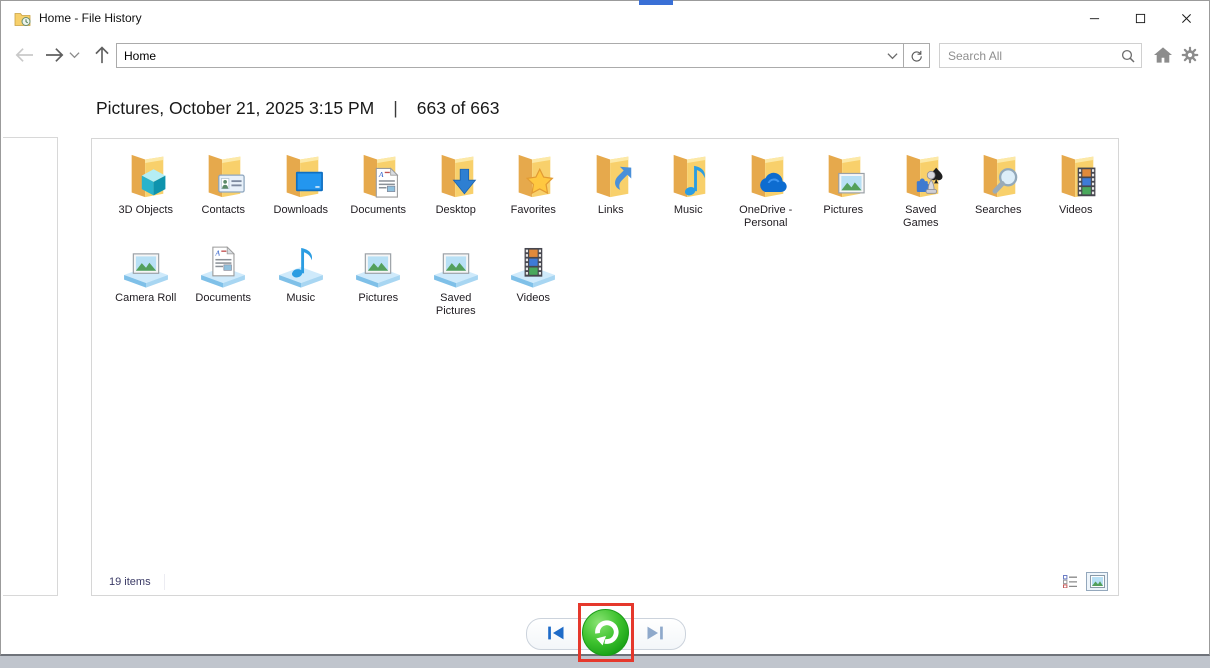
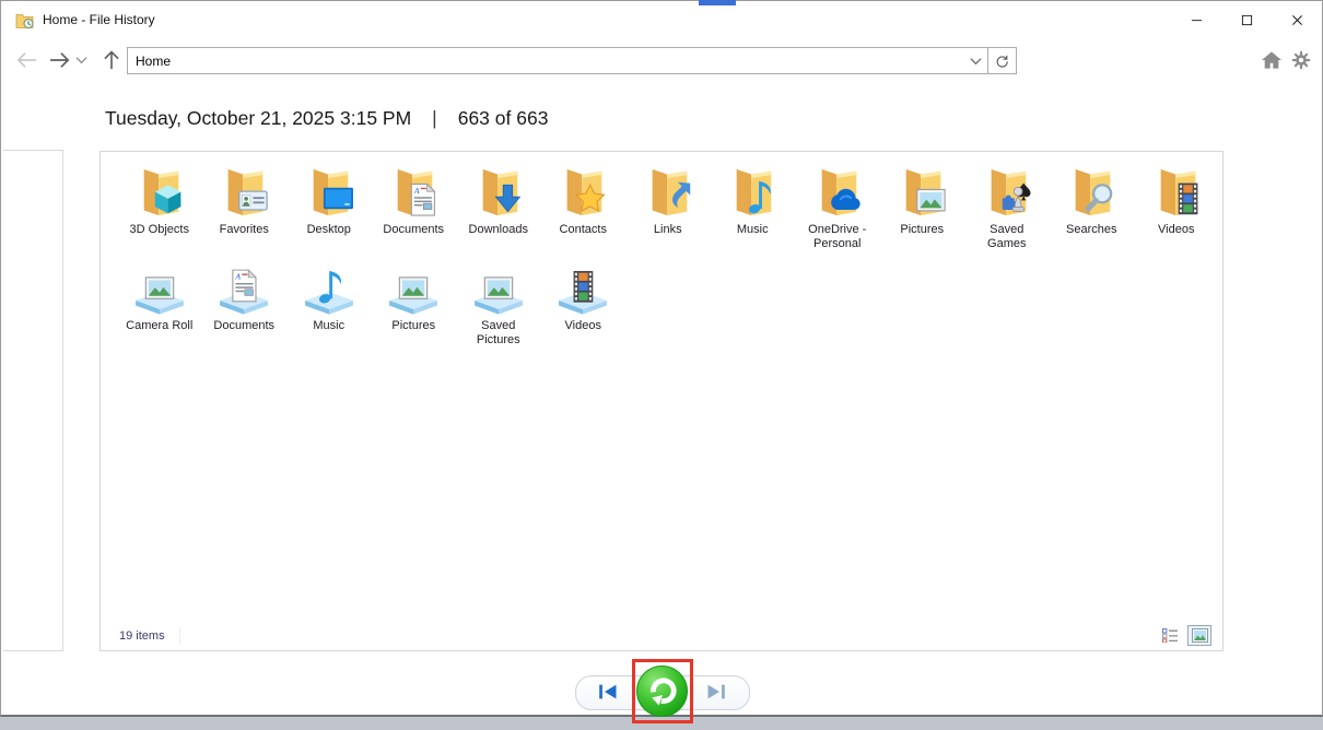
  Home - File History
  Home
- Search All
- Pictures, October 21, 2025 3:15 PM
+ Tuesday, October 21, 2025 3:15 PM
  |
  663 of 663
  3D Objects
- Contacts
+ Favorites
- Downloads
+ Desktop
  A
  Documents
- Desktop
+ Downloads
- Favorites
+ Contacts
  Links
  Music
  OneDrive - Personal
  Pictures
  Saved Games
  Searches
  Videos
  Camera Roll
  A
  Documents
  Music
  Pictures
  Saved Pictures
  Videos
  19 items
